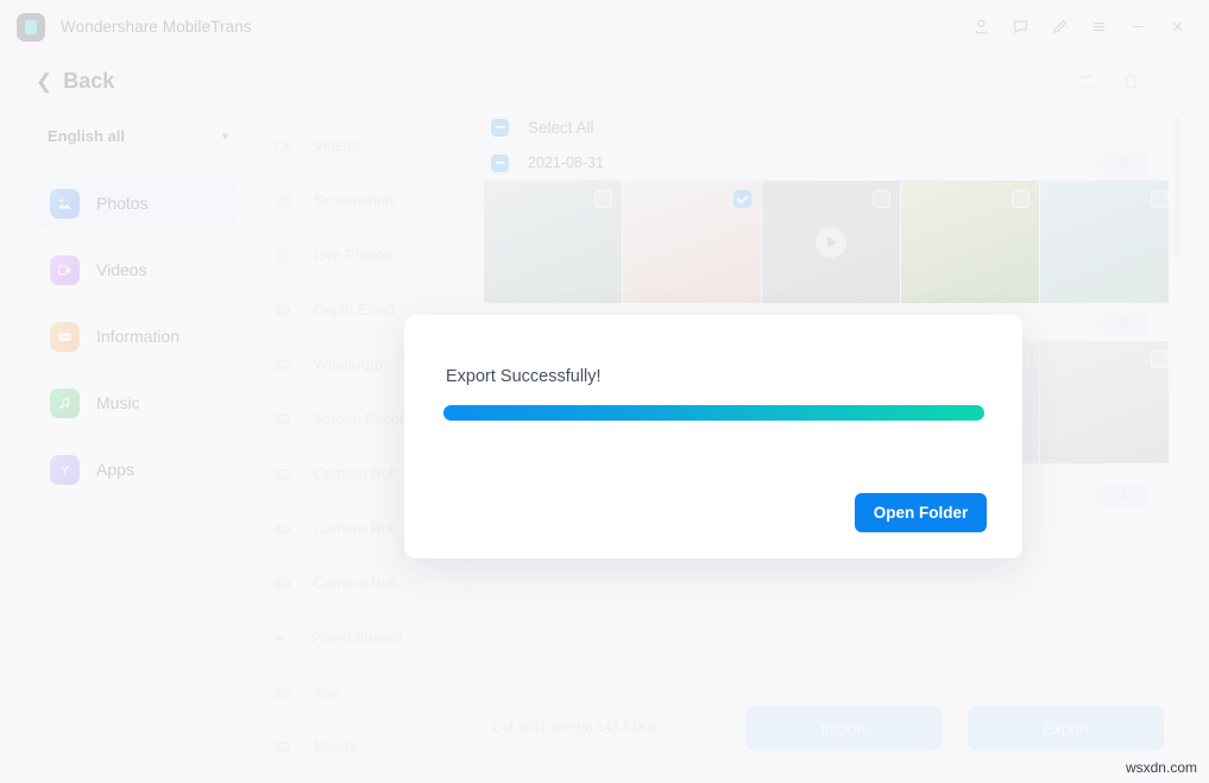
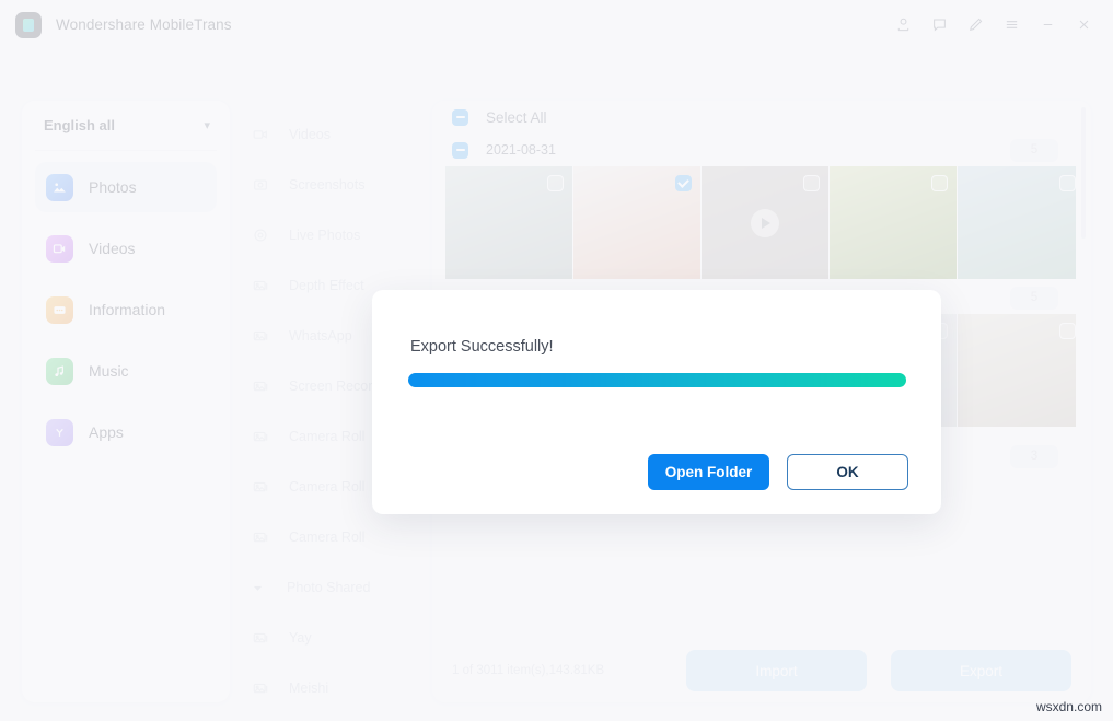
  Wondershare MobileTrans
- ❮
- Back
  English all
  ▾
  Photos
  Videos
  Information
  Music
  Apps
  Screen Recor
  Select All
  2021-08-31
  Export Successfully!
  Open Folder
+ OK
  wsxdn.com
